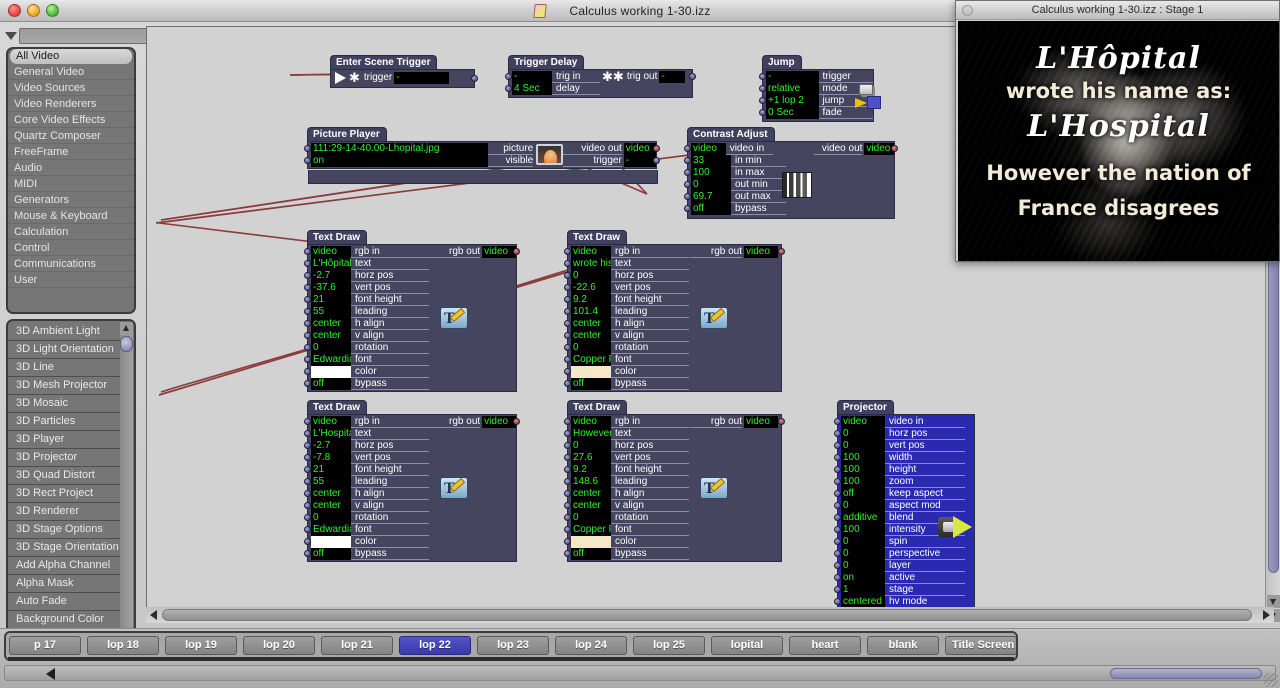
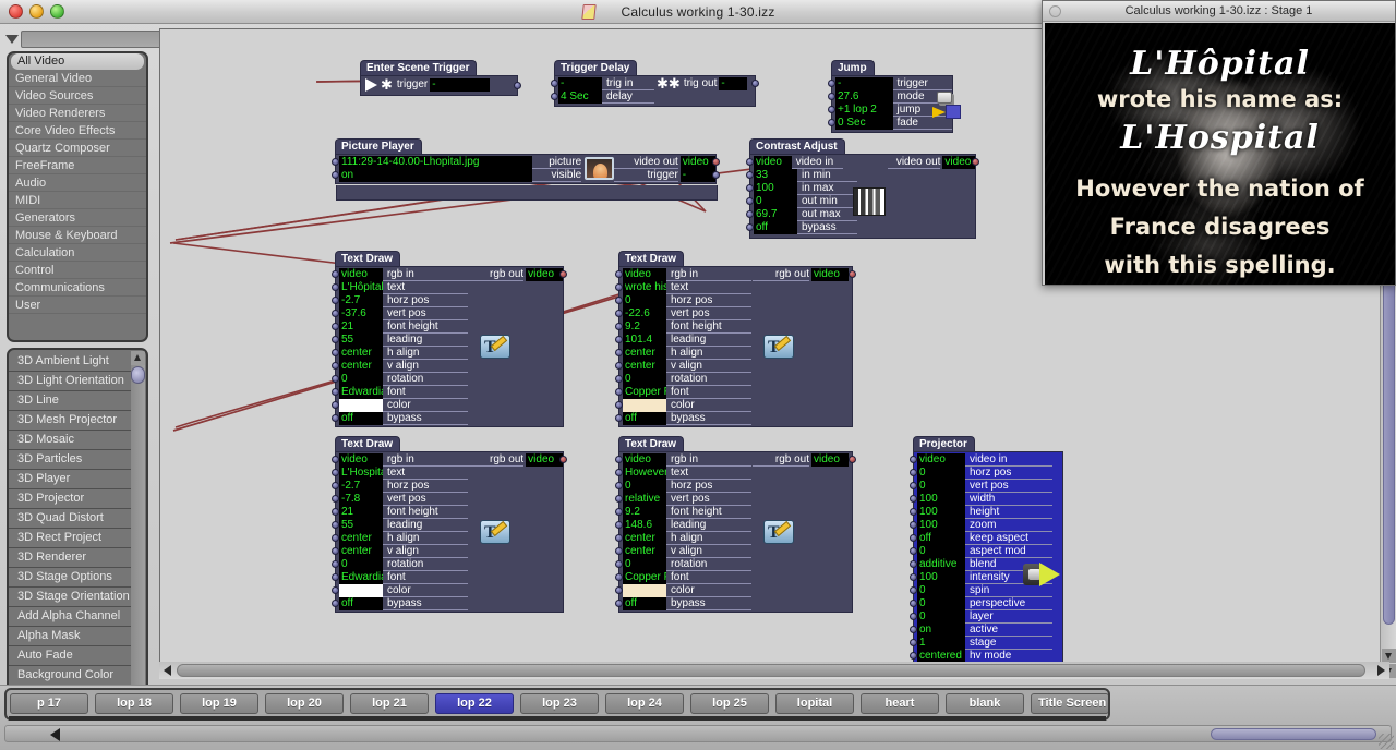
  Calculus working 1-30.izz
  All Video
  General Video
  Video Sources
  Video Renderers
  Core Video Effects
  Quartz Composer
  FreeFrame
  Audio
  MIDI
  Generators
  Mouse & Keyboard
  Calculation
  Control
  Communications
  User
  3D Ambient Light
  3D Light Orientation
  3D Line
  3D Mesh Projector
  3D Mosaic
  3D Particles
  3D Player
  3D Projector
  3D Quad Distort
  3D Rect Project
  3D Renderer
  3D Stage Options
  3D Stage Orientation
  Add Alpha Channel
  Alpha Mask
  Auto Fade
  Background Color
  Enter Scene Trigger
  ✱
  trigger
  -
  Trigger Delay
  -
  trig in
  ✱
  ✱
  trig out
  -
  4 Sec
  delay
  Jump
  -
  trigger
- relative
+ 27.6
  mode
  +1 lop 2
  jump
  0 Sec
  fade
  Picture Player
  111:29-14-40.00-Lhopital.jpg
  picture
  video out
  video
  on
  visible
  trigger
  -
  Contrast Adjust
  video
  video in
  video out
  video
  33
  in min
  100
  in max
  0
  out min
  69.7
  out max
  off
  bypass
  Text Draw
  video
  rgb in
  rgb out
  video
  L'Hôpital
  text
  -2.7
  horz pos
  -37.6
  vert pos
  21
  font height
  55
  leading
  center
  h align
  center
  v align
  0
  rotation
  Edwardi
  font
  color
  off
  bypass
  Text Draw
  video
  rgb in
  rgb out
  video
  wrote his
  text
  0
  horz pos
  -22.6
  vert pos
  9.2
  font height
  101.4
  leading
  center
  h align
  center
  v align
  0
  rotation
  Copper
  font
  color
  off
  bypass
  Text Draw
  video
  rgb in
  rgb out
  video
  L'Hospit
  text
  -2.7
  horz pos
  -7.8
  vert pos
  21
  font height
  55
  leading
  center
  h align
  center
  v align
  0
  rotation
  Edwardi
  font
  color
  off
  bypass
  Text Draw
  video
  rgb in
  rgb out
  video
  However
  text
  0
  horz pos
- 27.6
+ relative
  vert pos
  9.2
  font height
  148.6
  leading
  center
  h align
  center
  v align
  0
  rotation
  Copper
  font
  color
  off
  bypass
  Projector
  video
  video in
  0
  horz pos
  0
  vert pos
  100
  width
  100
  height
  100
  zoom
  off
  keep aspect
  0
  aspect mod
  additive
  blend
  100
  intensity
  0
  spin
  0
  perspective
  0
  layer
  on
  active
  1
  stage
  centered
  hv mode
  p 17
  lop 18
  lop 19
  lop 20
  lop 21
  lop 22
  lop 23
  lop 24
  lop 25
  lopital
  heart
  blank
  Title Screen
  Calculus working 1-30.izz : Stage 1
  L'Hôpital
  wrote his name as:
  L'Hospital
  However the nation of
  France disagrees
+ with this spelling.
